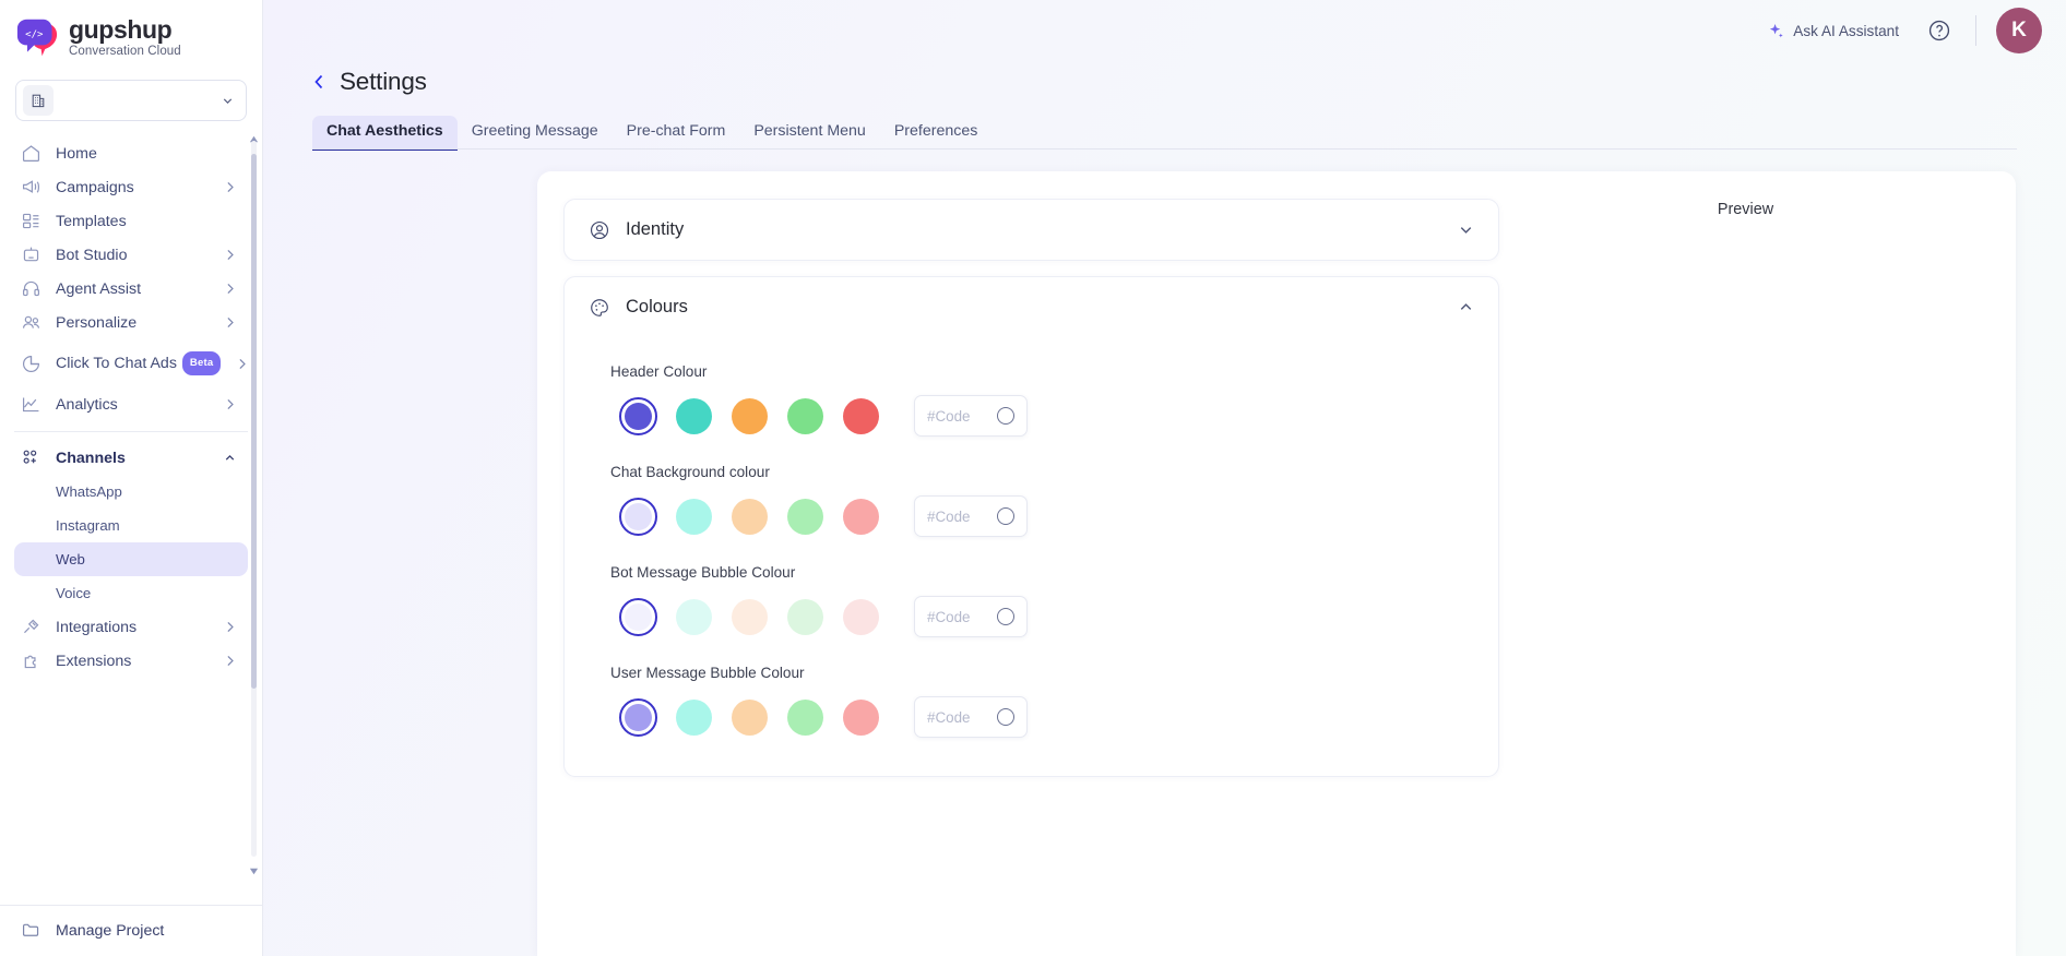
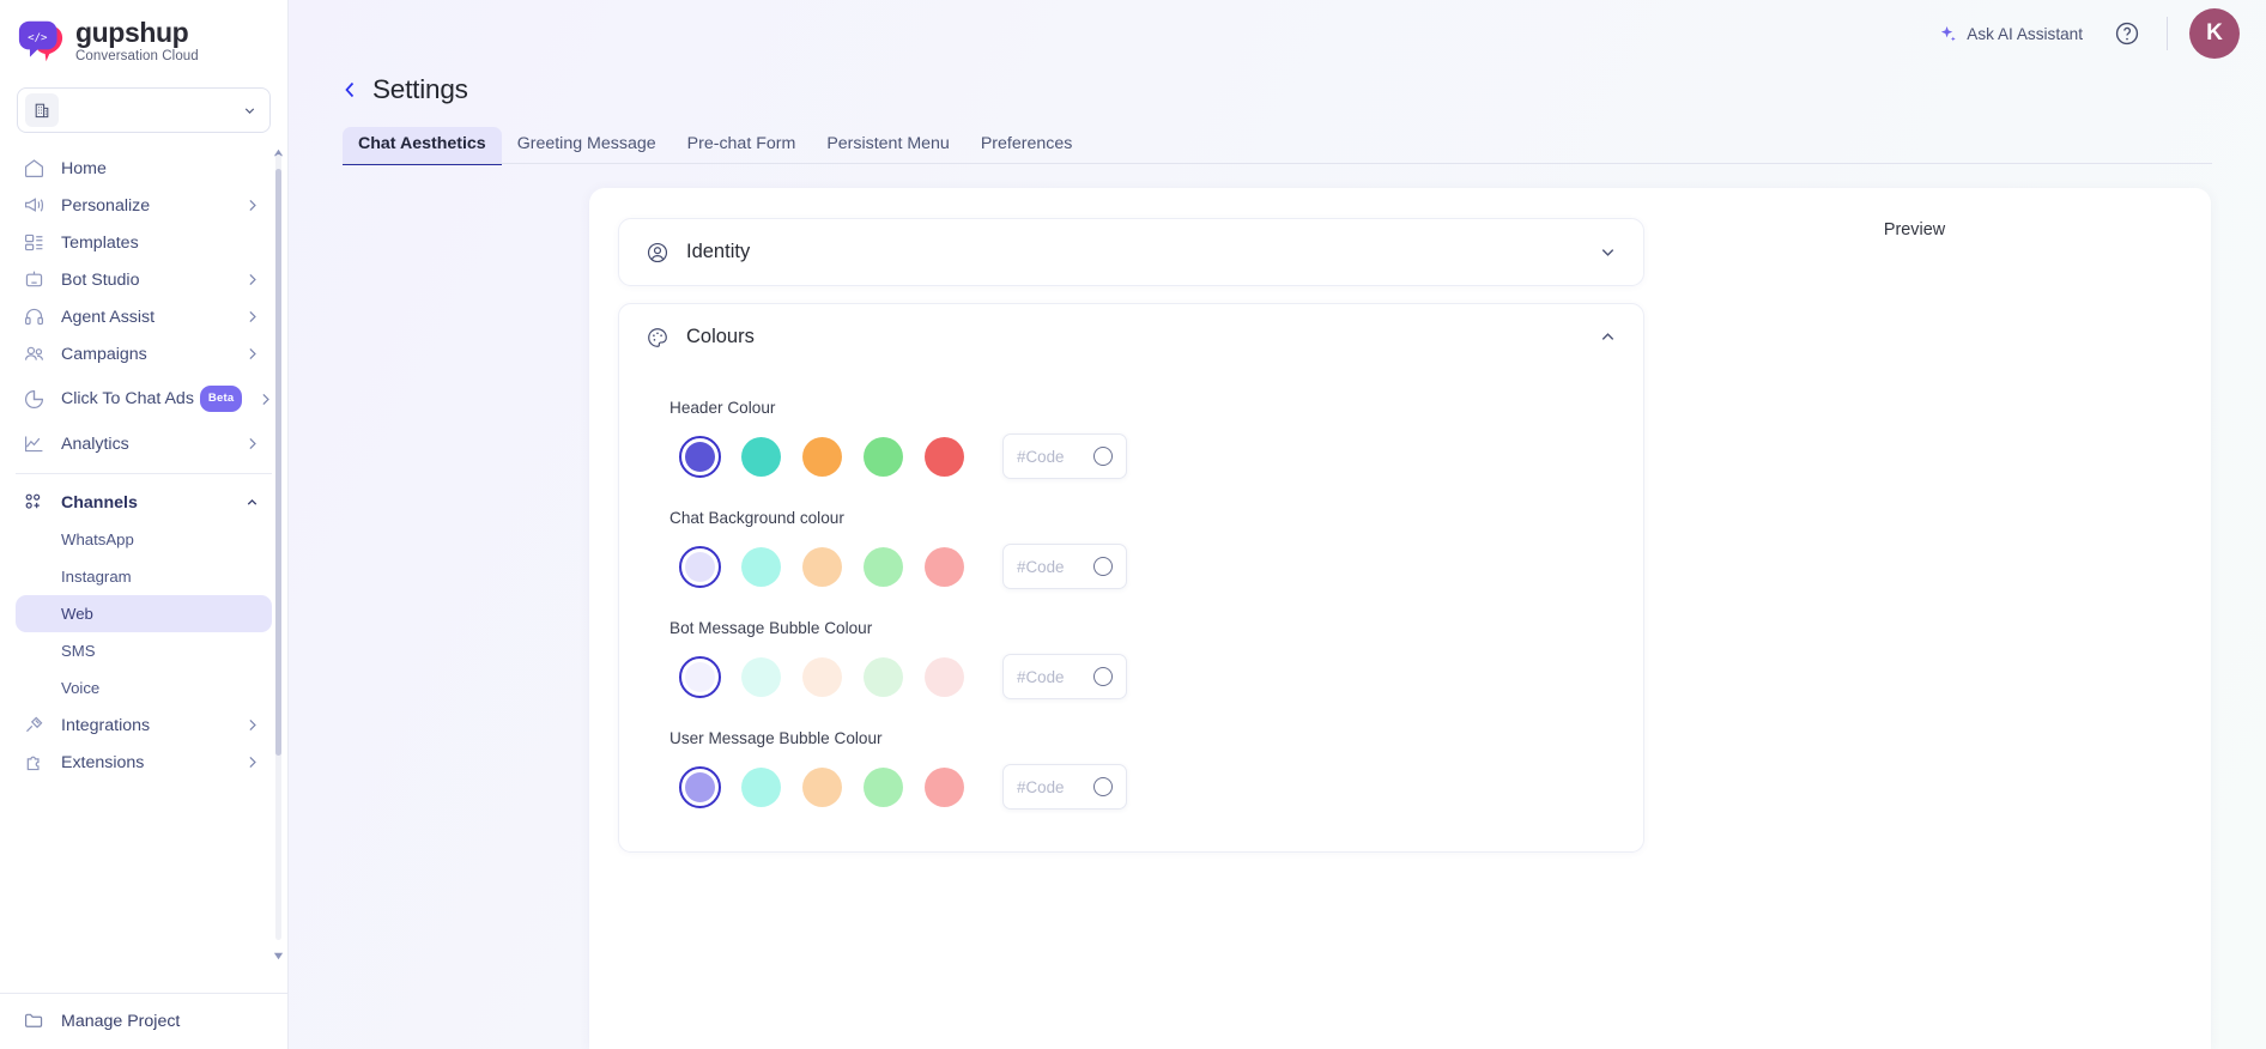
  </>
  gupshup
  Conversation Cloud
  Home
- Campaigns
+ Personalize
  Templates
  Bot Studio
  Agent Assist
- Personalize
+ Campaigns
  Click To Chat Ads Beta
  Analytics
  Channels
  WhatsApp
  Instagram
  Web
+ SMS
  Voice
  Integrations
  Extensions
  Manage Project
  Ask AI Assistant
  K
  Settings
  Chat Aesthetics
  Greeting Message
  Pre-chat Form
  Persistent Menu
  Preferences
  Identity
  Colours
  Header Colour
  #Code
  Chat Background colour
  #Code
  Bot Message Bubble Colour
  #Code
  User Message Bubble Colour
  #Code
  Preview
